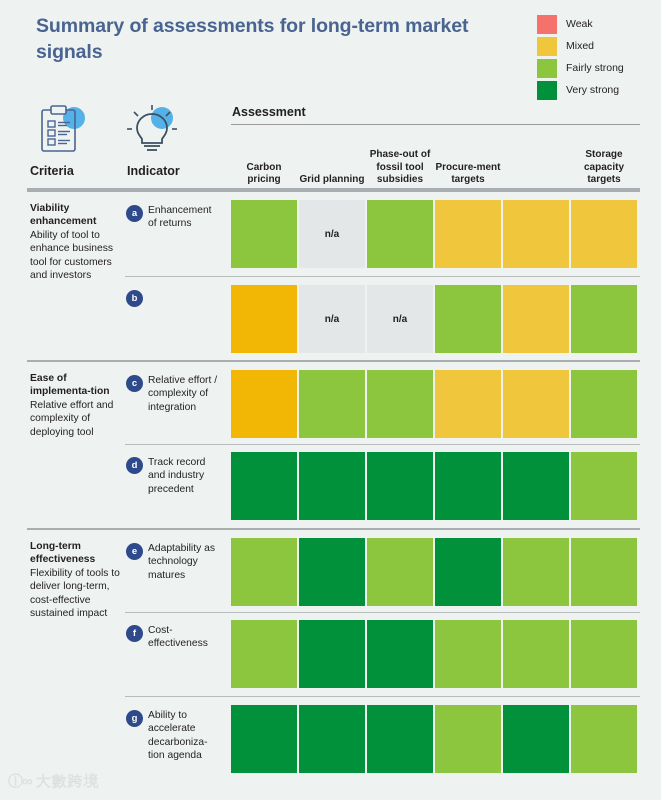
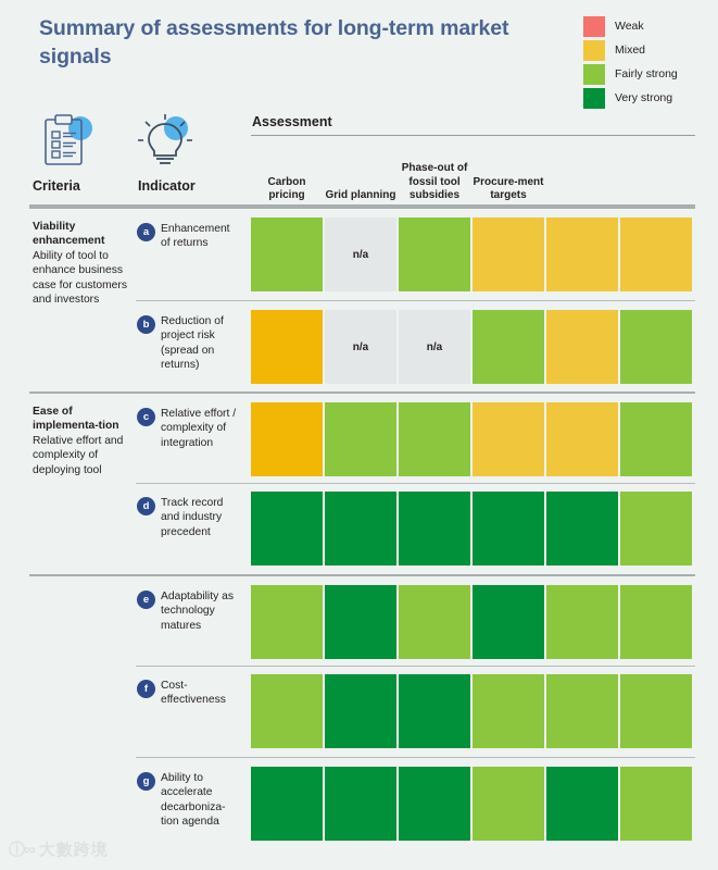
  Summary of assessments for long-term market signals
  Weak
  Mixed
  Fairly strong
  Very strong
  Criteria
  Indicator
  Assessment
  Carbon pricing
  Grid planning
  Phase-out of fossil tool subsidies
  Procure-ment targets
- Storage capacity targets
  Viability enhancement
- Ability of tool to enhance business tool for customers and investors
+ Ability of tool to enhance business case for customers and investors
  a
  Enhancement of returns
  n/a
  b
+ Reduction of project risk (spread on returns)
  n/a
  n/a
  Ease of implementa-tion
  Relative effort and complexity of deploying tool
  c
  Relative effort / complexity of integration
  d
  Track record and industry precedent
- Long-term effectiveness
- Flexibility of tools to deliver long-term, cost-effective sustained impact
  e
  Adaptability as technology matures
  f
  Cost-effectiveness
  g
  Ability to accelerate decarboniza-tion agenda
